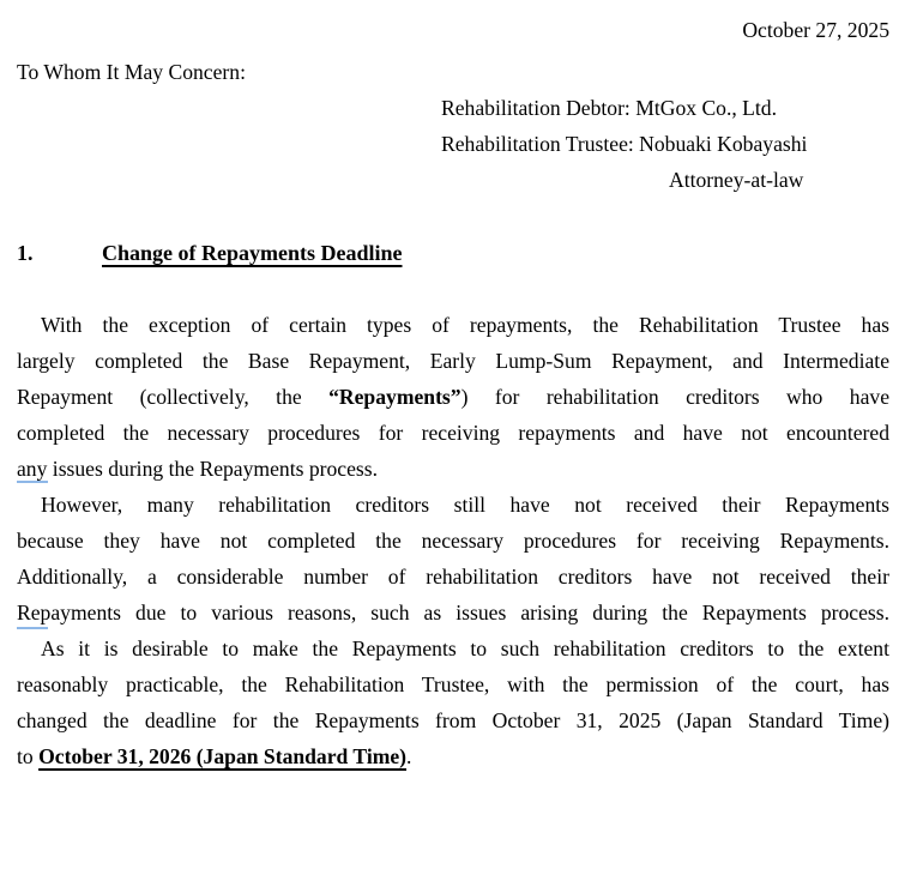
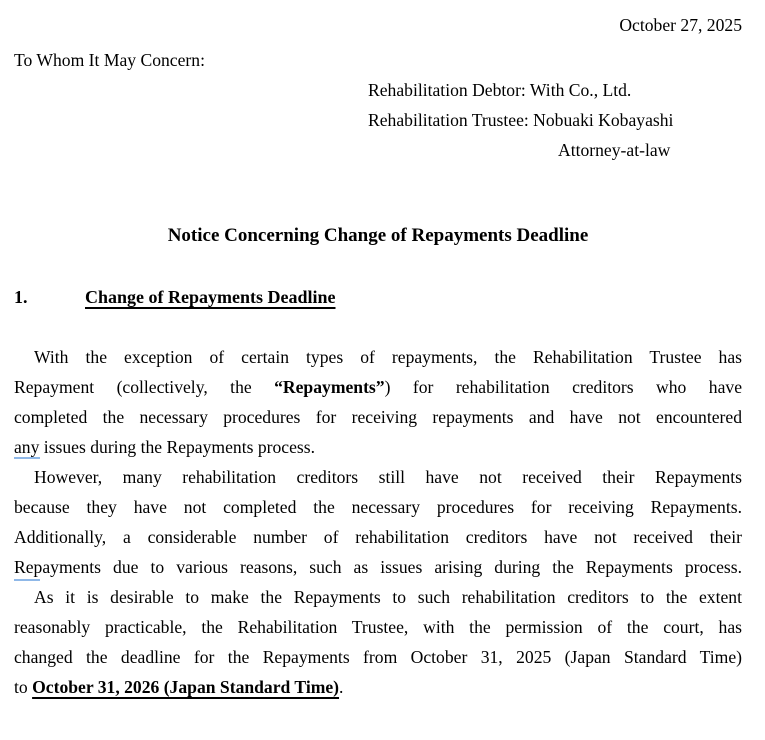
  October 27, 2025
  To Whom It May Concern:
- Rehabilitation Debtor: MtGox Co., Ltd.
+ Rehabilitation Debtor: With Co., Ltd.
  Rehabilitation Trustee: Nobuaki Kobayashi
  Attorney-at-law
+ Notice Concerning Change of Repayments Deadline
  1. Change of Repayments Deadline
  With the exception of certain types of repayments, the Rehabilitation Trustee has
- largely completed the Base Repayment, Early Lump-Sum Repayment, and Intermediate
  Repayment (collectively, the “Repayments”) for rehabilitation creditors who have
  completed the necessary procedures for receiving repayments and have not encountered
  any issues during the Repayments process.
  However, many rehabilitation creditors still have not received their Repayments
  because they have not completed the necessary procedures for receiving Repayments.
  Additionally, a considerable number of rehabilitation creditors have not received their
  Repayments due to various reasons, such as issues arising during the Repayments process.
  As it is desirable to make the Repayments to such rehabilitation creditors to the extent
  reasonably practicable, the Rehabilitation Trustee, with the permission of the court, has
  changed the deadline for the Repayments from October 31, 2025 (Japan Standard Time)
  to October 31, 2026 (Japan Standard Time).
